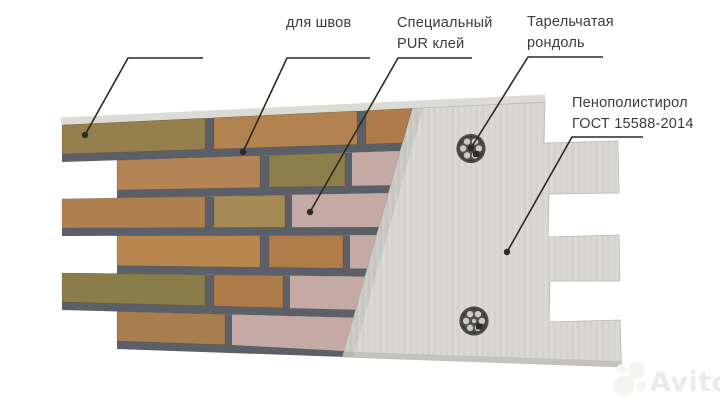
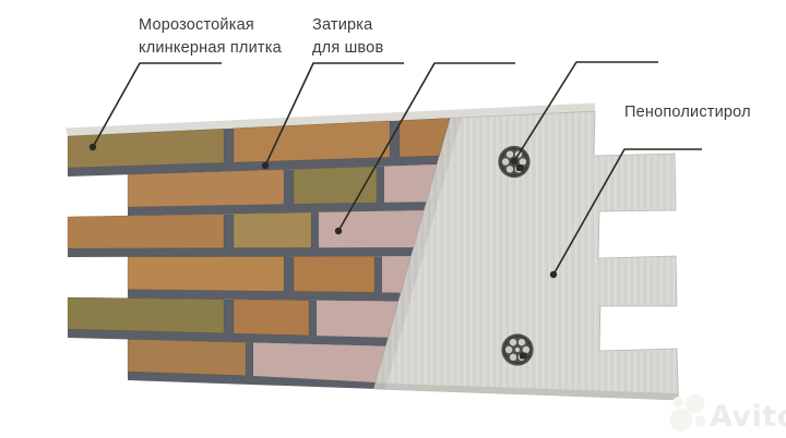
+ Морозостойкая
+ клинкерная плитка
+ Затирка
  для швов
- Специальный
- PUR клей
- Тарельчатая
- рондоль
  Пенополистирол
- ГОСТ 15588-2014
